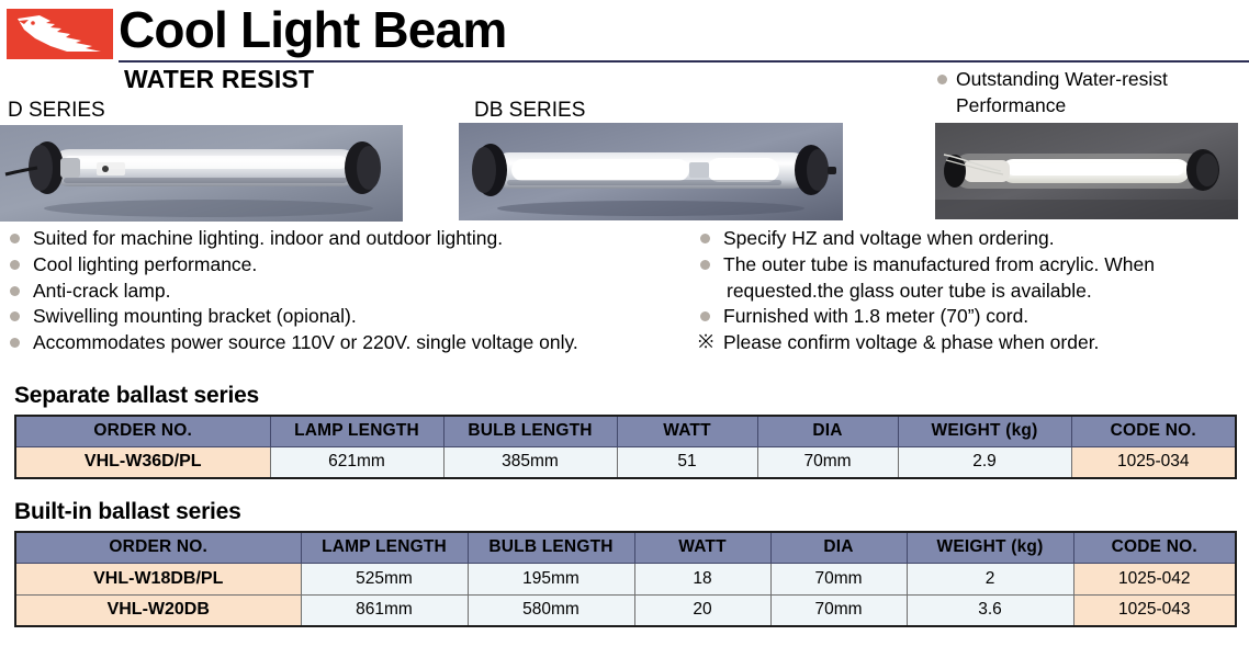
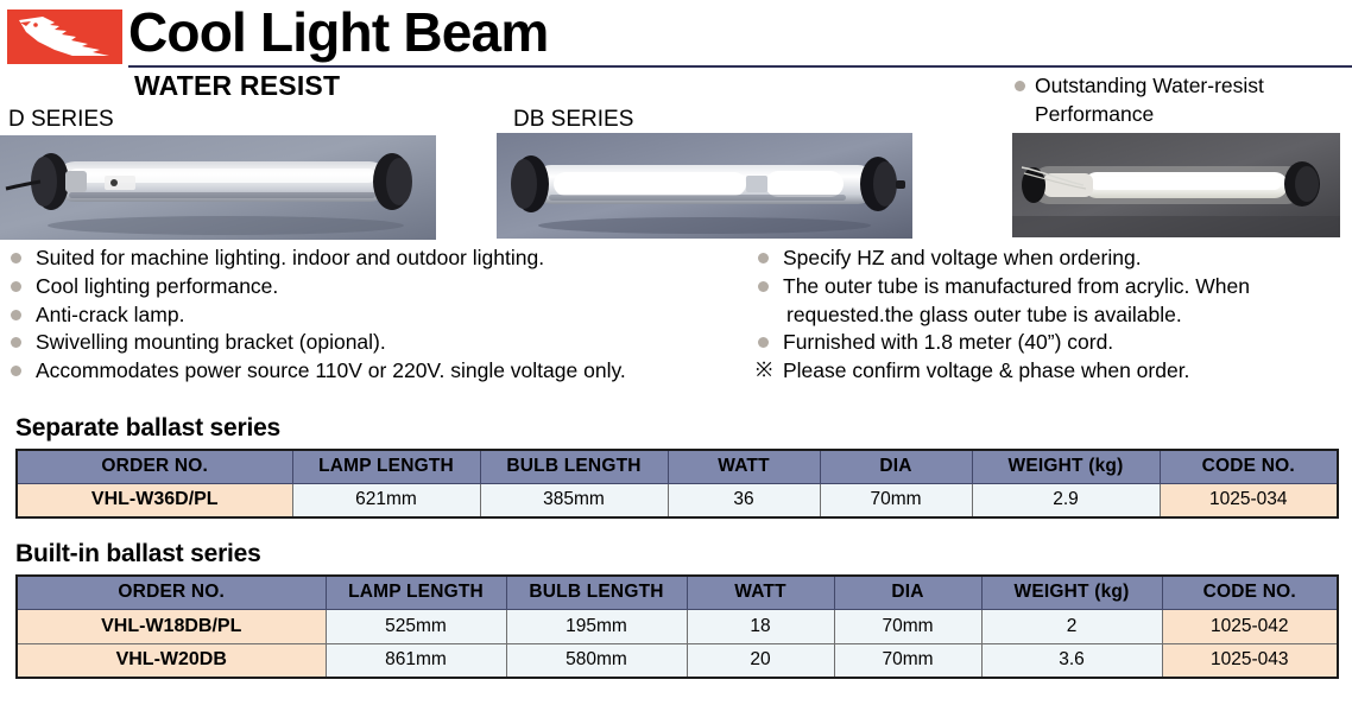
  Cool Light Beam
  WATER RESIST
  Outstanding Water-resist
  Performance
  D SERIES
  DB SERIES
  Suited for machine lighting. indoor and outdoor lighting.
  Cool lighting performance.
  Anti-crack lamp.
  Swivelling mounting bracket (opional).
  Accommodates power source 110V or 220V. single voltage only.
  Specify HZ and voltage when ordering.
  The outer tube is manufactured from acrylic. When
  requested.the glass outer tube is available.
- Furnished with 1.8 meter (70”) cord.
+ Furnished with 1.8 meter (40”) cord.
  ※
  Please confirm voltage & phase when order.
  Separate ballast series
  ORDER NO.	LAMP LENGTH	BULB LENGTH	WATT	DIA	WEIGHT (kg)	CODE NO.
- VHL-W36D/PL	621mm	385mm	51	70mm	2.9	1025-034
+ VHL-W36D/PL	621mm	385mm	36	70mm	2.9	1025-034
  Built-in ballast series
  ORDER NO.	LAMP LENGTH	BULB LENGTH	WATT	DIA	WEIGHT (kg)	CODE NO.
  VHL-W18DB/PL	525mm	195mm	18	70mm	2	1025-042
  VHL-W20DB	861mm	580mm	20	70mm	3.6	1025-043
